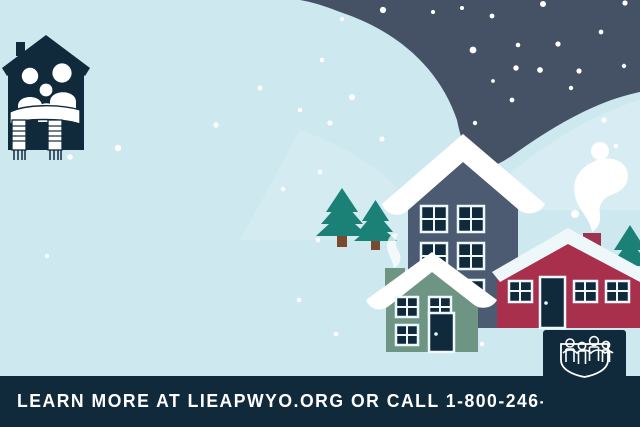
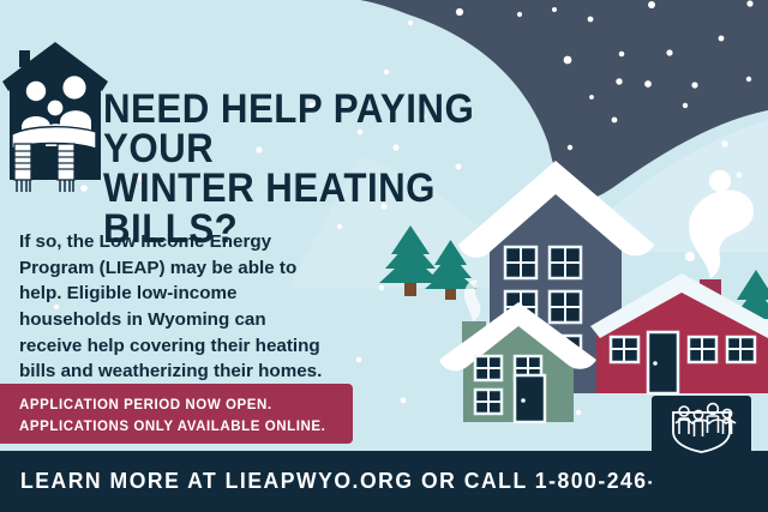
+ NEED HELP PAYING YOUR
+ WINTER HEATING BILLS?
+ If so, the Low Income Energy Program (LIEAP) may be able to help. Eligible low-income households in Wyoming can receive help covering their heating bills and weatherizing their homes.
+ APPLICATION PERIOD NOW OPEN.
+ APPLICATIONS ONLY AVAILABLE ONLINE.
  LEARN MORE AT LIEAPWYO.ORG OR CALL 1-800-246
